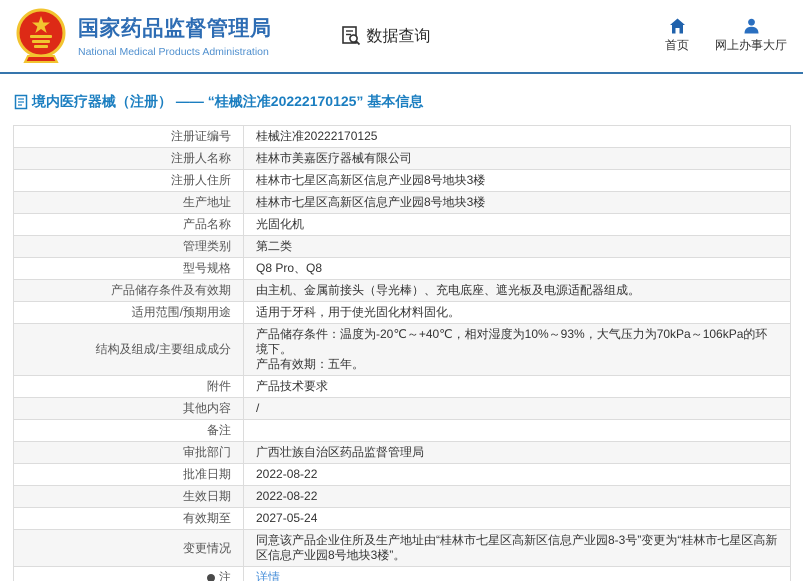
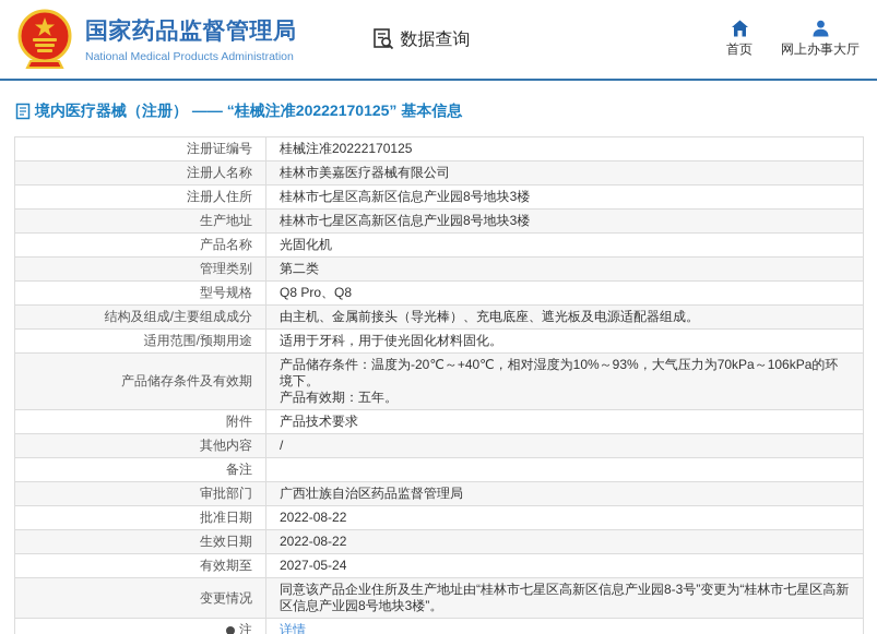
  国家药品监督管理局
  National Medical Products Administration
  数据查询
  首页
  网上办事大厅
  境内医疗器械（注册） —— “桂械注准20222170125” 基本信息
  注册证编号	桂械注准20222170125
  注册人名称	桂林市美嘉医疗器械有限公司
  注册人住所	桂林市七星区高新区信息产业园8号地块3楼
  生产地址	桂林市七星区高新区信息产业园8号地块3楼
  产品名称	光固化机
  管理类别	第二类
  型号规格	Q8 Pro、Q8
- 产品储存条件及有效期	由主机、金属前接头（导光棒）、充电底座、遮光板及电源适配器组成。
+ 结构及组成/主要组成成分	由主机、金属前接头（导光棒）、充电底座、遮光板及电源适配器组成。
  适用范围/预期用途	适用于牙科，用于使光固化材料固化。
- 结构及组成/主要组成成分	产品储存条件：温度为-20℃～+40℃，相对湿度为10%～93%，大气压力为70kPa～106kPa的环境下。 产品有效期：五年。
+ 产品储存条件及有效期	产品储存条件：温度为-20℃～+40℃，相对湿度为10%～93%，大气压力为70kPa～106kPa的环境下。 产品有效期：五年。
  附件	产品技术要求
  其他内容	/
  备注
  审批部门	广西壮族自治区药品监督管理局
  批准日期	2022-08-22
  生效日期	2022-08-22
  有效期至	2027-05-24
  变更情况	同意该产品企业住所及生产地址由“桂林市七星区高新区信息产业园8-3号”变更为“桂林市七星区高新区信息产业园8号地块3楼”。
  注	详情
